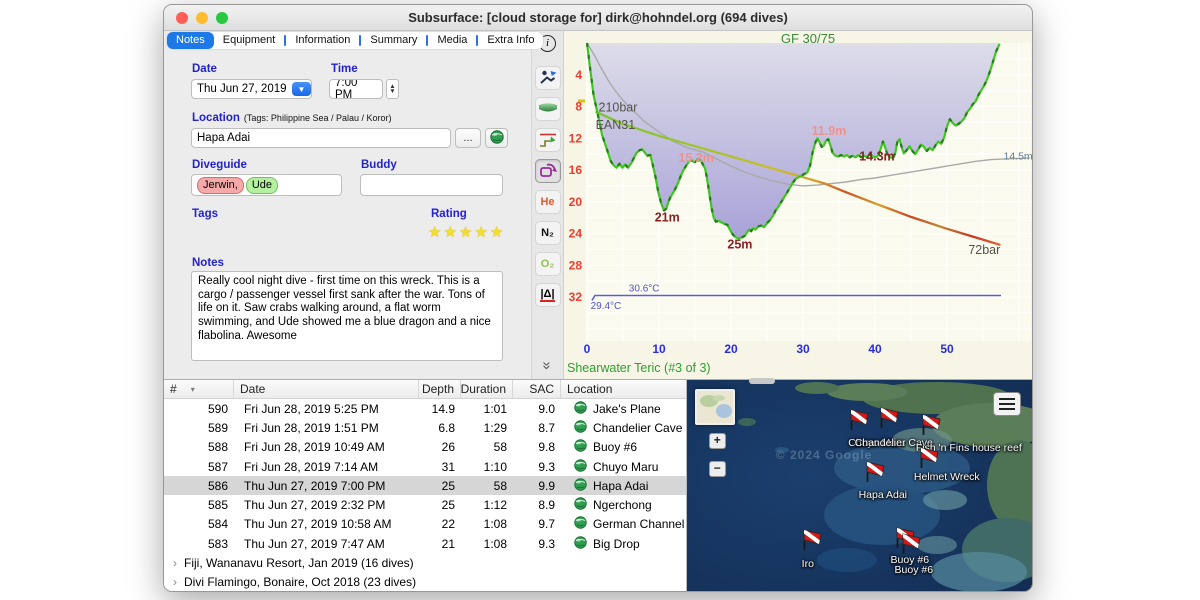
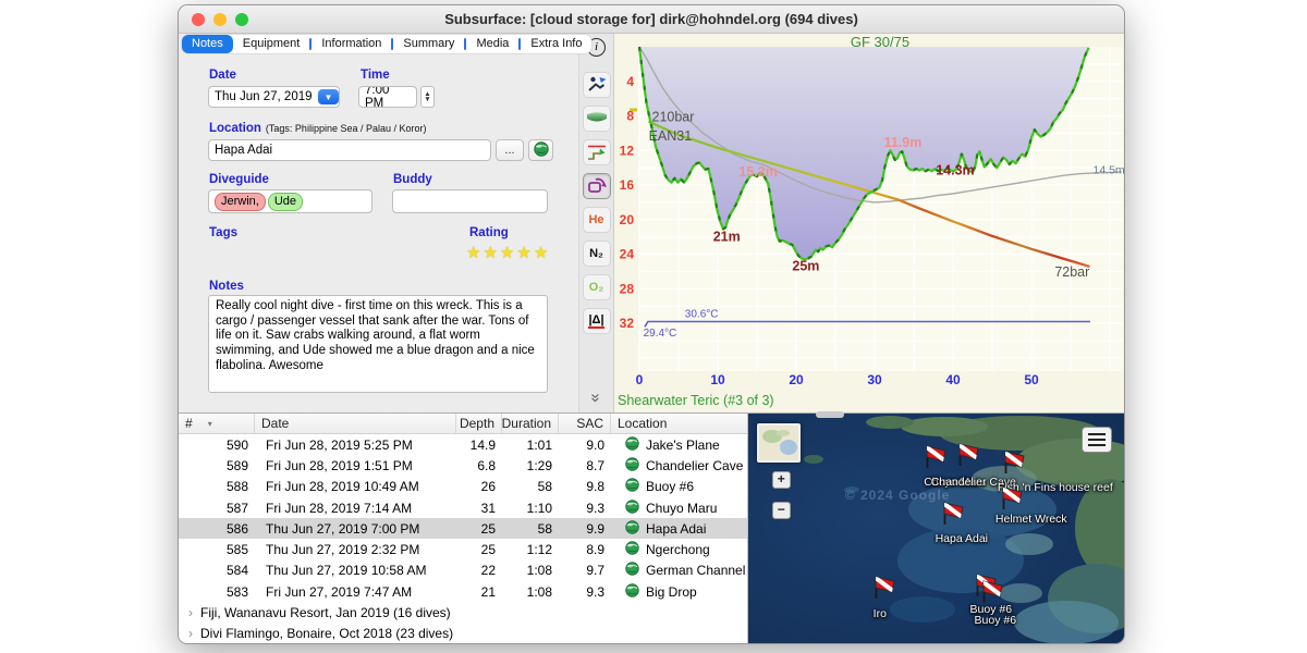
  Subsurface: [cloud storage for] dirk@hohndel.org (694 dives)
  Notes
  Equipment
  Information
  Summary
  Media
  Extra Info
  Date
  Time
  Thu Jun 27, 2019
  ▼
  7:00 PM
  Location (Tags: Philippine Sea / Palau / Koror)
  Hapa Adai
  ...
  Diveguide
  Buddy
  Jerwin,
  Ude
  Tags
  Rating
  ★★★★★
  Notes
- Really cool night dive - first time on this wreck. This is a cargo / passenger vessel first sank after the war. Tons of life on it. Saw crabs walking around, a flat worm swimming, and Ude showed me a blue dragon and a nice flabolina. Awesome
+ Really cool night dive - first time on this wreck. This is a cargo / passenger vessel that sank after the war. Tons of life on it. Saw crabs walking around, a flat worm swimming, and Ude showed me a blue dragon and a nice flabolina. Awesome
  i
  He
  N₂
  O₂
  |Δ|
  4
  8
  12
  16
  20
  24
  28
  32
  0
  10
  20
  30
  40
  50
  210bar
  EAN31
  15.2m
  11.9m
  21m
  25m
  14.3m
  14.5m
  72bar
  30.6°C
  29.4°C
  GF 30/75
  Shearwater Teric (#3 of 3)
  #
  ▾
  Date
  Depth
  Duration
  SAC
  Location
  590
  Fri Jun 28, 2019 5:25 PM
  14.9
  1:01
  9.0
  Jake's Plane
  589
  Fri Jun 28, 2019 1:51 PM
  6.8
  1:29
  8.7
  Chandelier Cave
  588
  Fri Jun 28, 2019 10:49 AM
  26
  58
  9.8
  Buoy #6
  587
  Fri Jun 28, 2019 7:14 AM
  31
  1:10
  9.3
  Chuyo Maru
  586
  Thu Jun 27, 2019 7:00 PM
  25
  58
  9.9
  Hapa Adai
  585
  Thu Jun 27, 2019 2:32 PM
  25
  1:12
  8.9
  Ngerchong
  584
  Thu Jun 27, 2019 10:58 AM
  22
  1:08
  9.7
  German Channel
  583
- Thu Jun 27, 2019 7:47 AM
+ Fri Jun 27, 2019 7:47 AM
  21
  1:08
  9.3
  Big Drop
  ›
  Fiji, Wananavu Resort, Jan 2019 (16 dives)
  ›
  Divi Flamingo, Bonaire, Oct 2018 (23 dives)
  +
  −
  © 2024 Google
  Chuyo Maru
  Chandelier Cave
  Fish 'n Fins house reef
  Helmet Wreck
  Hapa Adai
  Iro
  Buoy #6
  Buoy #6
